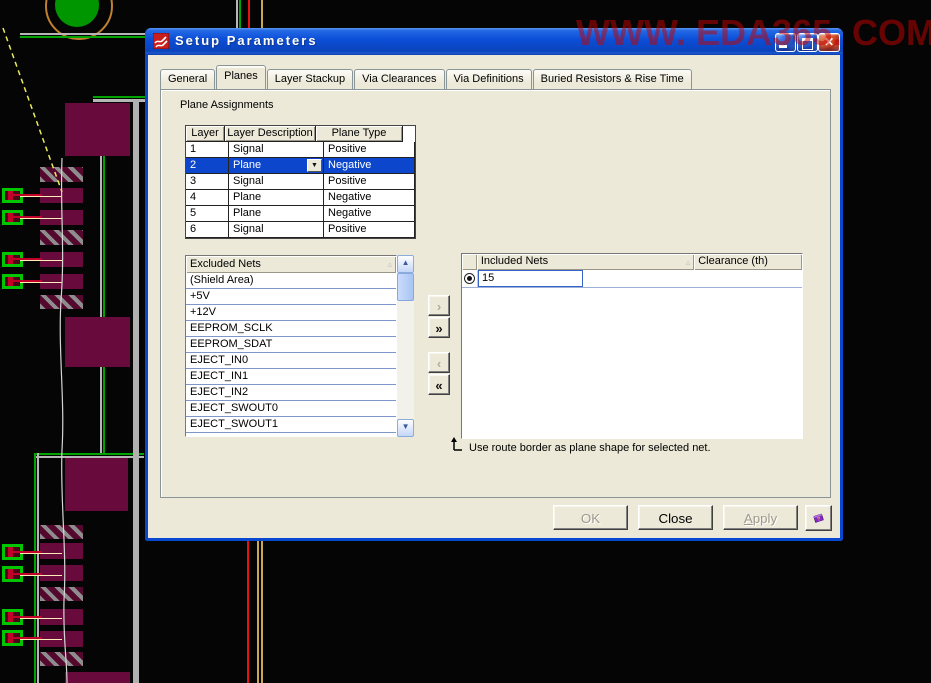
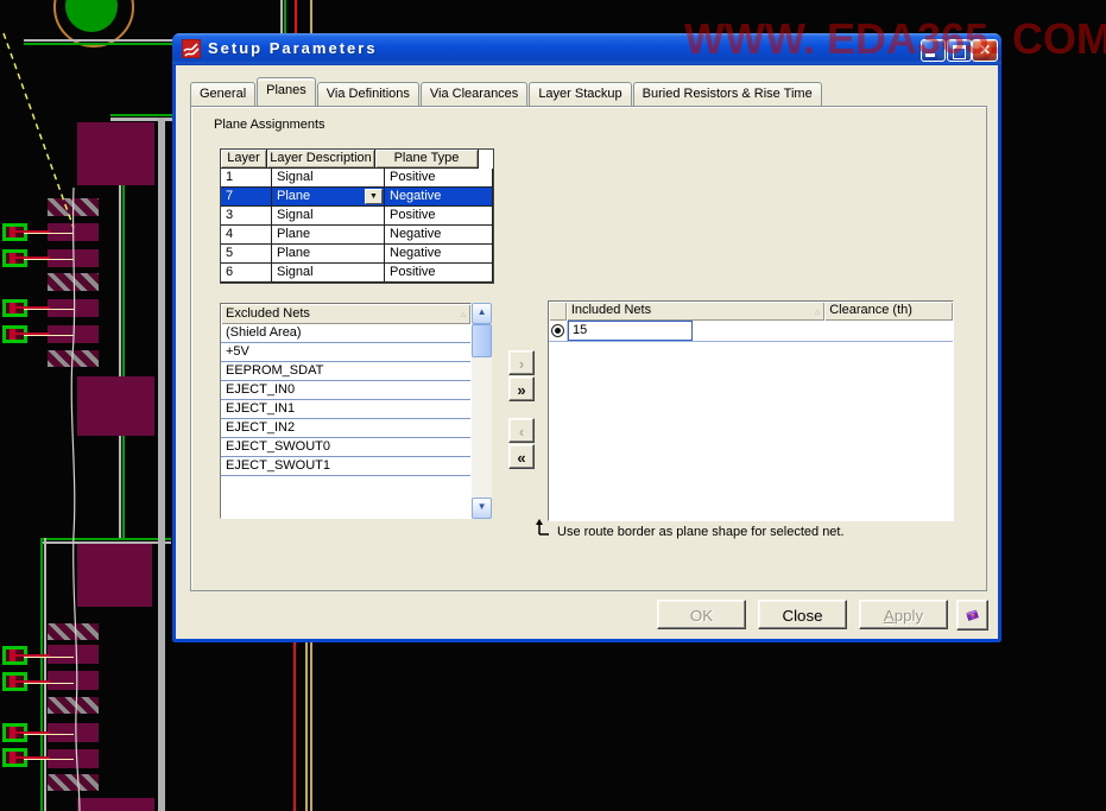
  Setup Parameters
  ✕
  General
  Planes
- Layer Stackup
+ Via Definitions
  Via Clearances
- Via Definitions
+ Layer Stackup
  Buried Resistors & Rise Time
  Plane Assignments
  Layer
  Layer Description
  Plane Type
  1
  Signal
  Positive
- 2
+ 7
  Plane
  Negative
  3
  Signal
  Positive
  4
  Plane
  Negative
  5
  Plane
  Negative
  6
  Signal
  Positive
  Excluded Nets
  ▵
  (Shield Area)
  +5V
- +12V
- EEPROM_SCLK
  EEPROM_SDAT
  EJECT_IN0
  EJECT_IN1
  EJECT_IN2
  EJECT_SWOUT0
  EJECT_SWOUT1
  ▲
  ▼
  ›
  »
  ‹
  «
  Included Nets
  ▵
  Clearance (th)
  15
  Use route border as plane shape for selected net.
  OK
  Close
  Apply
  WWW. EDA365. COM
